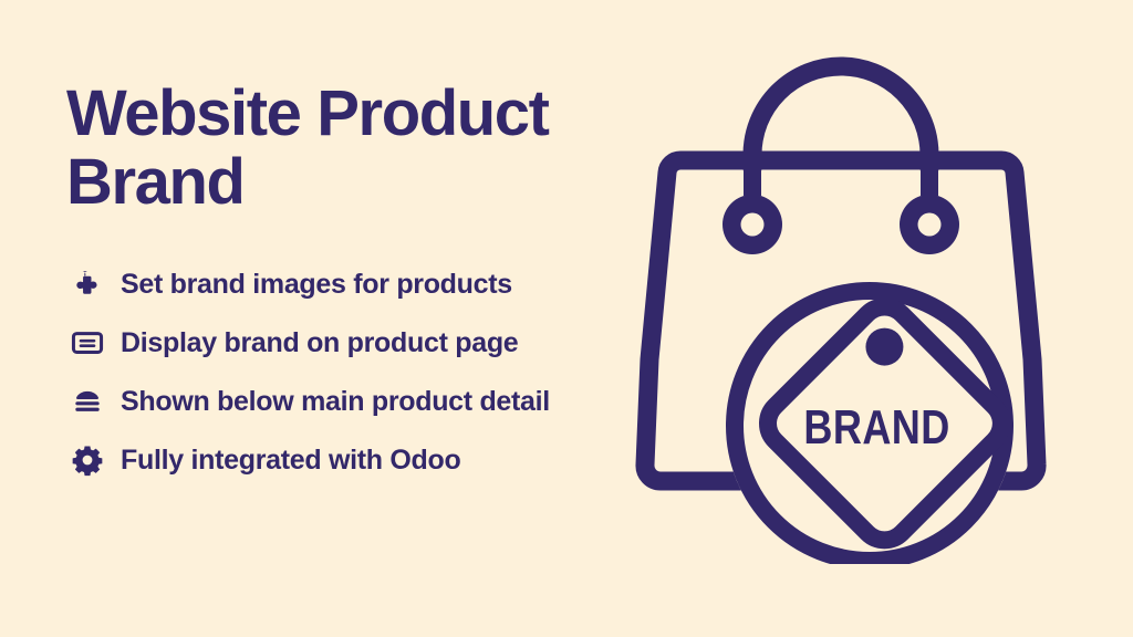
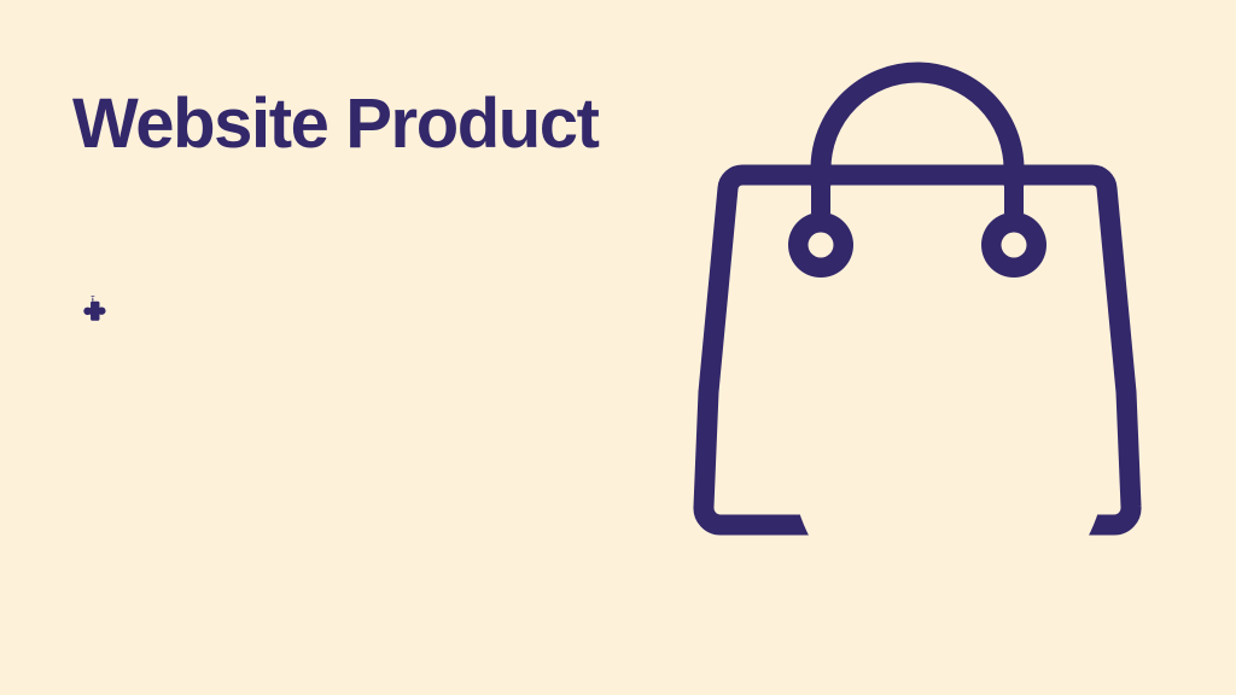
  Website Product
- Brand
- Set brand images for products
- Display brand on product page
- Shown below main product detail
- Fully integrated with Odoo
- BRAND
